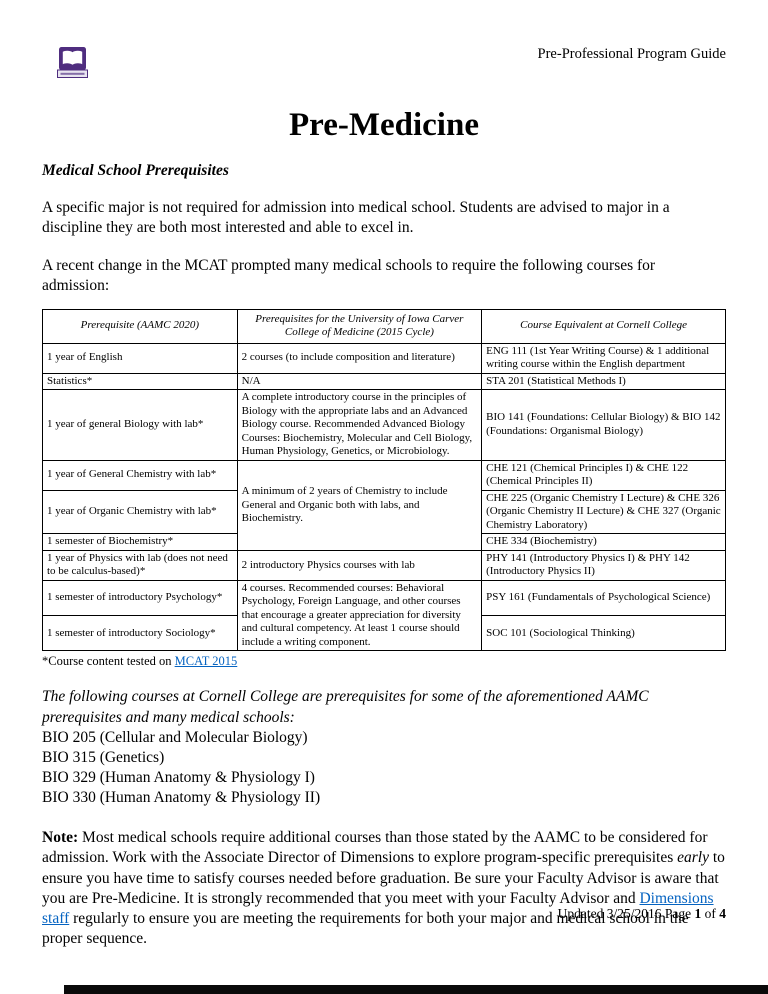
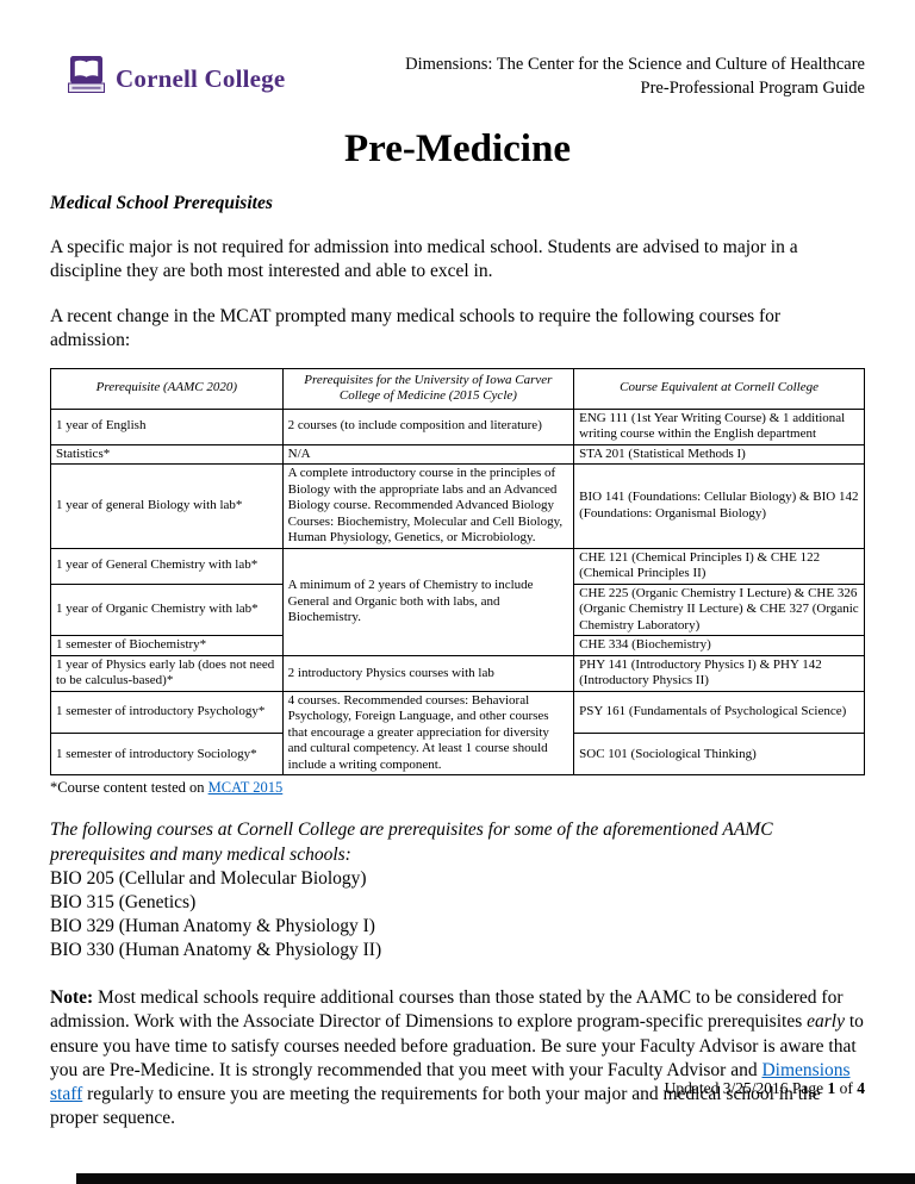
+ Cornell College
+ Dimensions: The Center for the Science and Culture of Healthcare
  Pre-Professional Program Guide
  Pre-Medicine
  Medical School Prerequisites
  A specific major is not required for admission into medical school. Students are advised to major in a discipline they are both most interested and able to excel in.
  A recent change in the MCAT prompted many medical schools to require the following courses for admission:
  Prerequisite (AAMC 2020)	Prerequisites for the University of Iowa Carver College of Medicine (2015 Cycle)	Course Equivalent at Cornell College
  1 year of English	2 courses (to include composition and literature)	ENG 111 (1st Year Writing Course) & 1 additional writing course within the English department
  Statistics*	N/A	STA 201 (Statistical Methods I)
  1 year of general Biology with lab*	A complete introductory course in the principles of Biology with the appropriate labs and an Advanced Biology course. Recommended Advanced Biology Courses: Biochemistry, Molecular and Cell Biology, Human Physiology, Genetics, or Microbiology.	BIO 141 (Foundations: Cellular Biology) & BIO 142 (Foundations: Organismal Biology)
  1 year of General Chemistry with lab*	A minimum of 2 years of Chemistry to include General and Organic both with labs, and Biochemistry.	CHE 121 (Chemical Principles I) & CHE 122 (Chemical Principles II)
  1 year of Organic Chemistry with lab*	CHE 225 (Organic Chemistry I Lecture) & CHE 326 (Organic Chemistry II Lecture) & CHE 327 (Organic Chemistry Laboratory)
  1 semester of Biochemistry*	CHE 334 (Biochemistry)
- 1 year of Physics with lab (does not need to be calculus-based)*	2 introductory Physics courses with lab	PHY 141 (Introductory Physics I) & PHY 142 (Introductory Physics II)
+ 1 year of Physics early lab (does not need to be calculus-based)*	2 introductory Physics courses with lab	PHY 141 (Introductory Physics I) & PHY 142 (Introductory Physics II)
  1 semester of introductory Psychology*	4 courses. Recommended courses: Behavioral Psychology, Foreign Language, and other courses that encourage a greater appreciation for diversity and cultural competency. At least 1 course should include a writing component.	PSY 161 (Fundamentals of Psychological Science)
  1 semester of introductory Sociology*	SOC 101 (Sociological Thinking)
  *Course content tested on MCAT 2015
  The following courses at Cornell College are prerequisites for some of the aforementioned AAMC prerequisites and many medical schools:
  BIO 205 (Cellular and Molecular Biology)
  BIO 315 (Genetics)
  BIO 329 (Human Anatomy & Physiology I)
  BIO 330 (Human Anatomy & Physiology II)
  Note: Most medical schools require additional courses than those stated by the AAMC to be considered for admission. Work with the Associate Director of Dimensions to explore program-specific prerequisites early to ensure you have time to satisfy courses needed before graduation. Be sure your Faculty Advisor is aware that you are Pre-Medicine. It is strongly recommended that you meet with your Faculty Advisor and Dimensions staff regularly to ensure you are meeting the requirements for both your major and medical school in the proper sequence.
  Updated 3/25/2016 Page 1 of 4
